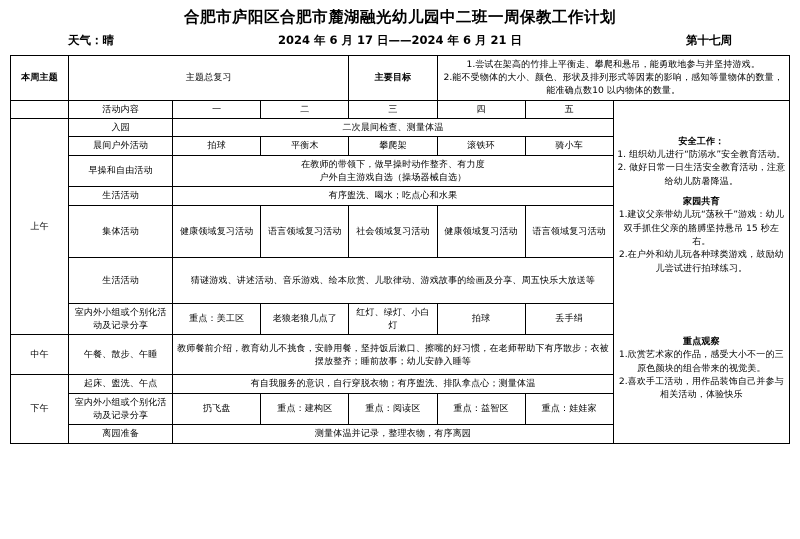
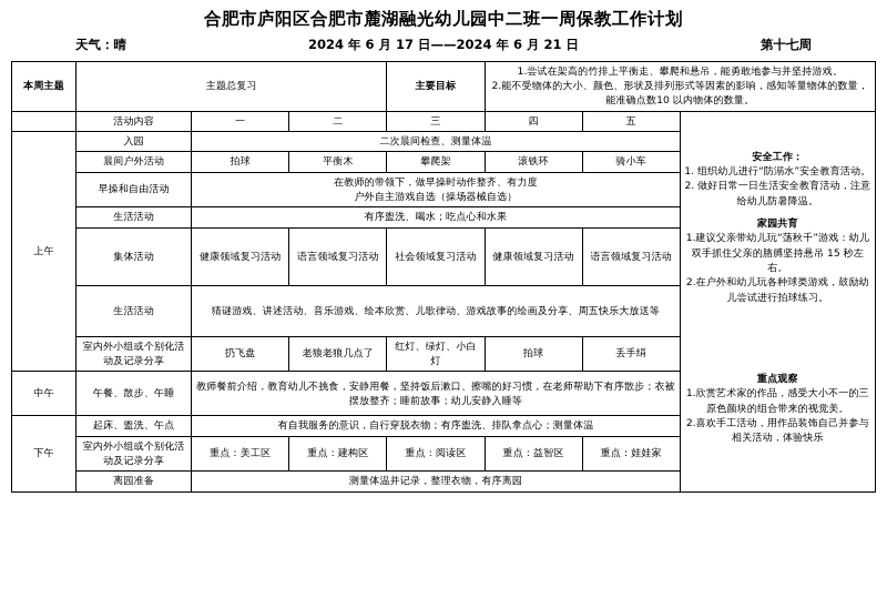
  合肥市庐阳区合肥市麓湖融光幼儿园中二班一周保教工作计划
  天气：晴
  2024 年 6 月 17 日——2024 年 6 月 21 日
  第十七周
  本周主题	主题总复习	主要目标	1.尝试在架高的竹排上平衡走、攀爬和悬吊，能勇敢地参与并坚持游戏。 2.能不受物体的大小、颜色、形状及排列形式等因素的影响，感知等量物体的数量，能准确点数10 以内物体的数量。
  	活动内容	一	二	三	四	五	安全工作： 1. 组织幼儿进行“防溺水”安全教育活动。 2. 做好日常一日生活安全教育活动，注意给幼儿防暑降温。 家园共育 1.建议父亲带幼儿玩“荡秋千”游戏：幼儿双手抓住父亲的胳膊坚持悬吊 15 秒左右。 2.在户外和幼儿玩各种球类游戏，鼓励幼儿尝试进行拍球练习。 重点观察 1.欣赏艺术家的作品，感受大小不一的三原色颜块的组合带来的视觉美。 2.喜欢手工活动，用作品装饰自己并参与相关活动，体验快乐
  上午	入园	二次晨间检查、测量体温
  晨间户外活动	拍球	平衡木	攀爬架	滚铁环	骑小车
  早操和自由活动	在教师的带领下，做早操时动作整齐、有力度 户外自主游戏自选（操场器械自选）
  生活活动	有序盥洗、喝水；吃点心和水果
  集体活动	健康领域复习活动	语言领域复习活动	社会领域复习活动	健康领域复习活动	语言领域复习活动
  生活活动	猜谜游戏、讲述活动、音乐游戏、绘本欣赏、儿歌律动、游戏故事的绘画及分享、周五快乐大放送等
- 室内外小组或个别化活动及记录分享	重点：美工区	老狼老狼几点了	红灯、绿灯、小白灯	拍球	丢手绢
+ 室内外小组或个别化活动及记录分享	扔飞盘	老狼老狼几点了	红灯、绿灯、小白灯	拍球	丢手绢
  中午	午餐、散步、午睡	教师餐前介绍，教育幼儿不挑食，安静用餐，坚持饭后漱口、擦嘴的好习惯，在老师帮助下有序散步；衣被摆放整齐；睡前故事；幼儿安静入睡等
  下午	起床、盥洗、午点	有自我服务的意识，自行穿脱衣物；有序盥洗、排队拿点心；测量体温
- 室内外小组或个别化活动及记录分享	扔飞盘	重点：建构区	重点：阅读区	重点：益智区	重点：娃娃家
+ 室内外小组或个别化活动及记录分享	重点：美工区	重点：建构区	重点：阅读区	重点：益智区	重点：娃娃家
  离园准备	测量体温并记录，整理衣物，有序离园
